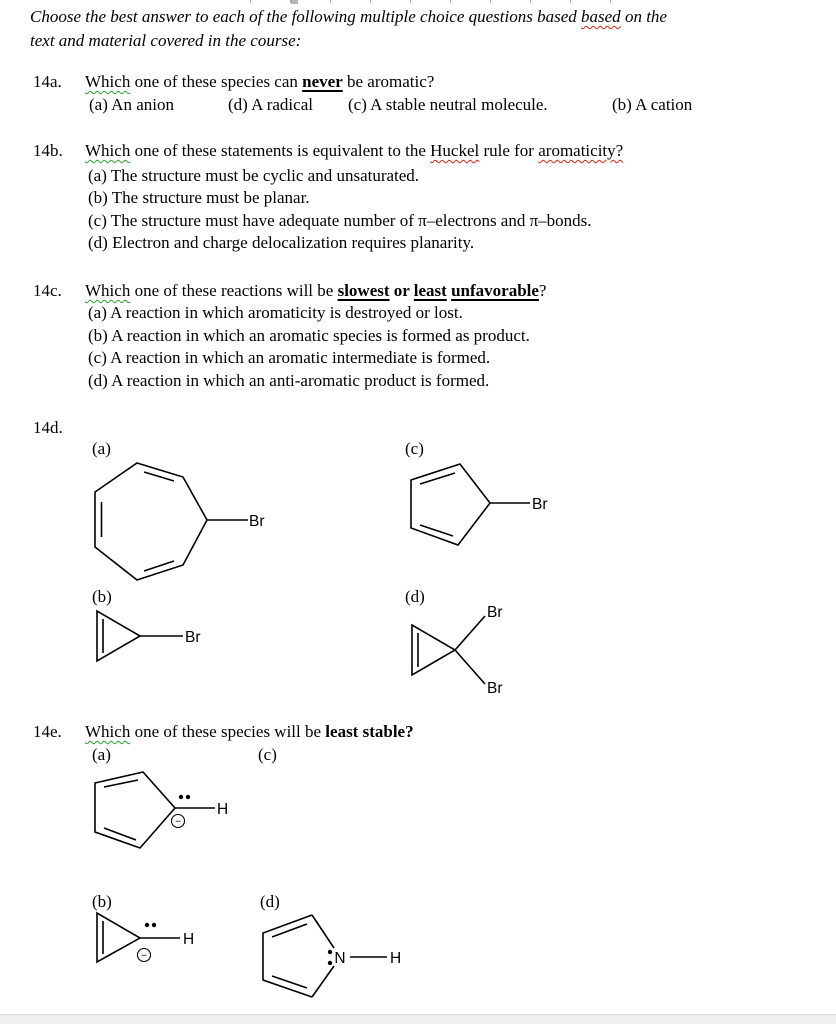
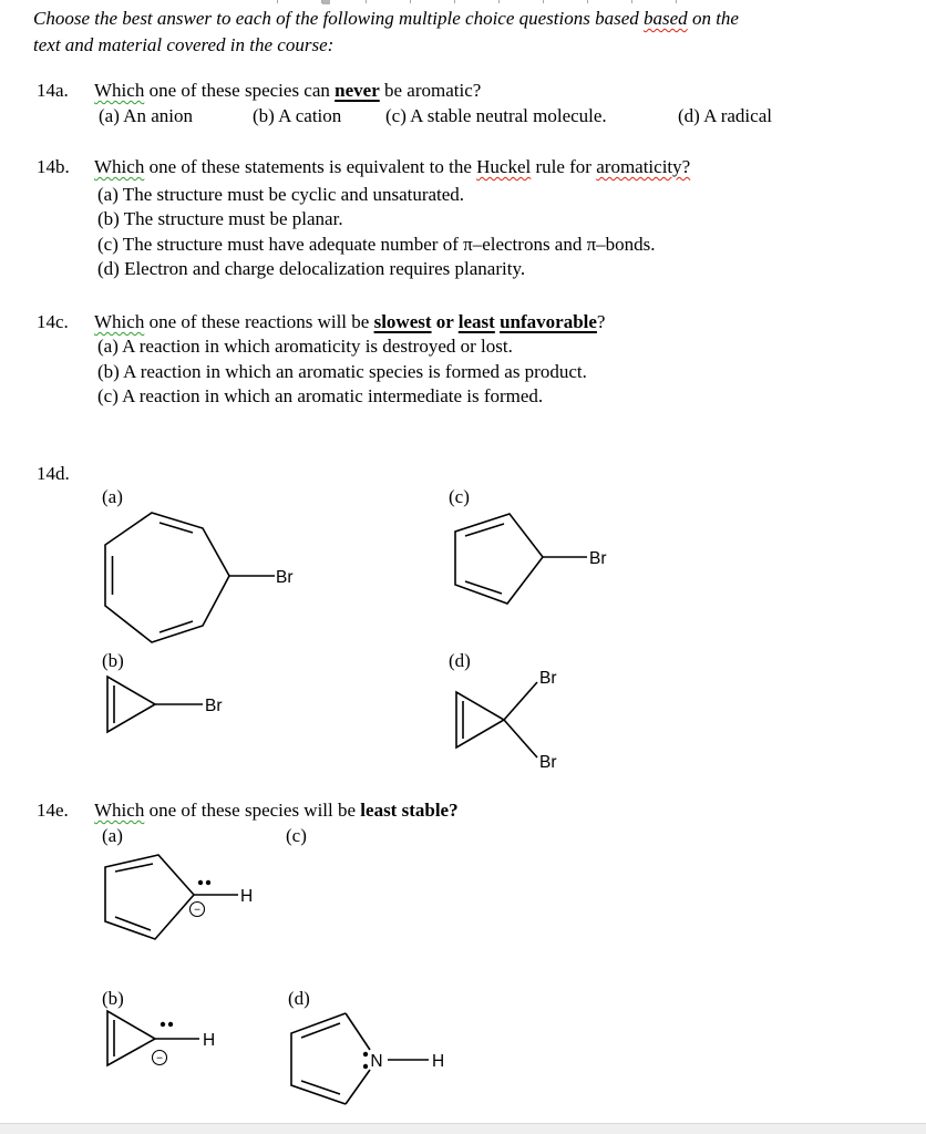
  Choose the best answer to each of the following multiple choice questions based based on the
  text and material covered in the course:
  14a.
  Which one of these species can never be aromatic?
  (a) An anion
- (d) A radical
+ (b) A cation
  (c) A stable neutral molecule.
- (b) A cation
+ (d) A radical
  14b.
  Which one of these statements is equivalent to the Huckel rule for aromaticity?
  (a) The structure must be cyclic and unsaturated.
  (b) The structure must be planar.
  (c) The structure must have adequate number of π–electrons and π–bonds.
  (d) Electron and charge delocalization requires planarity.
  14c.
  Which one of these reactions will be slowest or least unfavorable?
  (a) A reaction in which aromaticity is destroyed or lost.
  (b) A reaction in which an aromatic species is formed as product.
  (c) A reaction in which an aromatic intermediate is formed.
- (d) A reaction in which an anti-aromatic product is formed.
  14d.
  (a)
  (c)
  (b)
  (d)
  Br
  Br
  Br
  Br
  Br
  14e.
  Which one of these species will be least stable?
  (a)
  (c)
  (b)
  (d)
  H
  −
  H
  −
  N
  H
